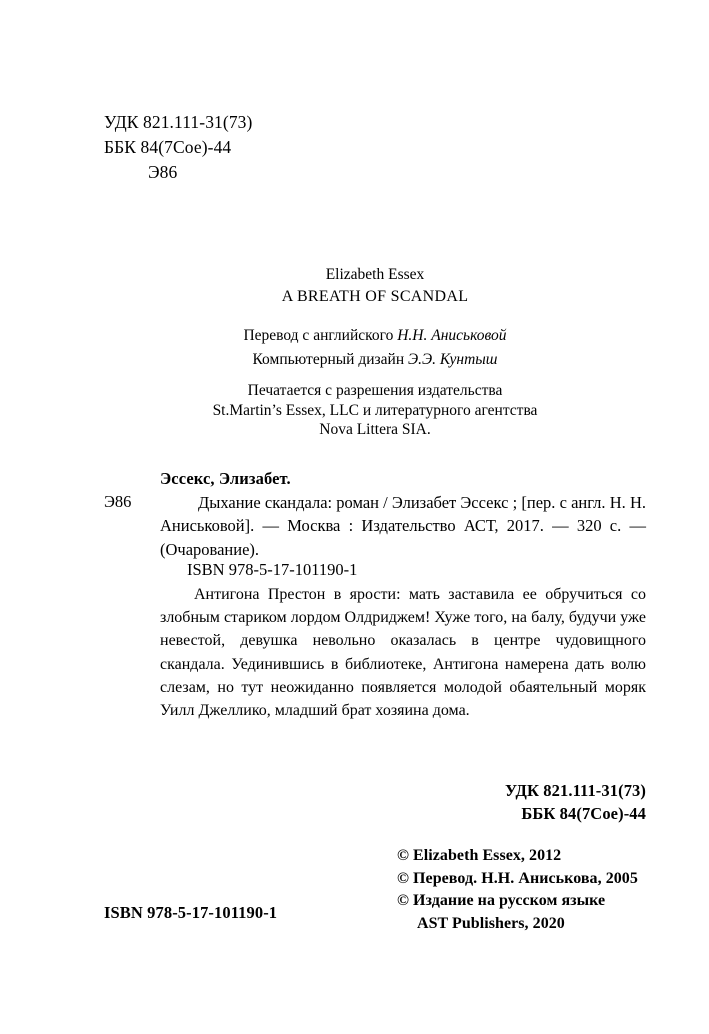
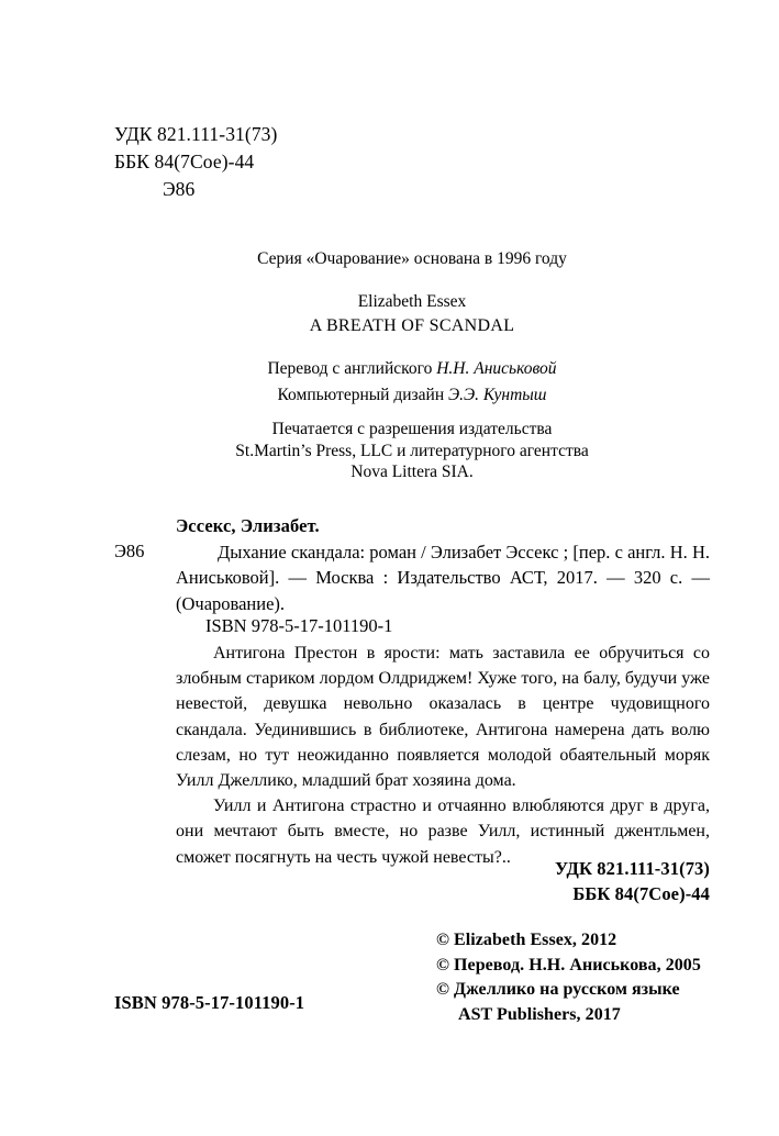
  УДК 821.111-31(73)
  ББК 84(7Сое)-44
  Э86
+ Серия «Очарование» основана в 1996 году
  Elizabeth Essex
  A BREATH OF SCANDAL
  Перевод с английского Н.Н. Аниськовой
  Компьютерный дизайн Э.Э. Кунтыш
  Печатается с разрешения издательства
- St.Martin’s Essex, LLC и литературного агентства
+ St.Martin’s Press, LLC и литературного агентства
  Nova Littera SIA.
  Э86
  Эссекс, Элизабет.
  Дыхание скандала: роман / Элизабет Эссекс ; [пер. с англ. Н. Н. Аниськовой]. — Москва : Издательство АСТ, 2017. — 320 с. — (Очарование).
  ISBN 978-5-17-101190-1
  Антигона Престон в ярости: мать заставила ее обручиться со злобным стариком лордом Олдриджем! Хуже того, на балу, будучи уже невестой, девушка невольно оказалась в центре чудовищного скандала. Уединившись в библиотеке, Антигона намерена дать волю слезам, но тут неожиданно появляется молодой обаятельный моряк Уилл Джеллико, младший брат хозяина дома.
+ Уилл и Антигона страстно и отчаянно влюбляются друг в друга, они мечтают быть вместе, но разве Уилл, истинный джентльмен, сможет посягнуть на честь чужой невесты?..
  УДК 821.111-31(73)
  ББК 84(7Сое)-44
  © Elizabeth Essex, 2012
  © Перевод. Н.Н. Аниськова, 2005
- © Издание на русском языке
+ © Джеллико на русском языке
- AST Publishers, 2020
+ AST Publishers, 2017
  ISBN 978-5-17-101190-1
